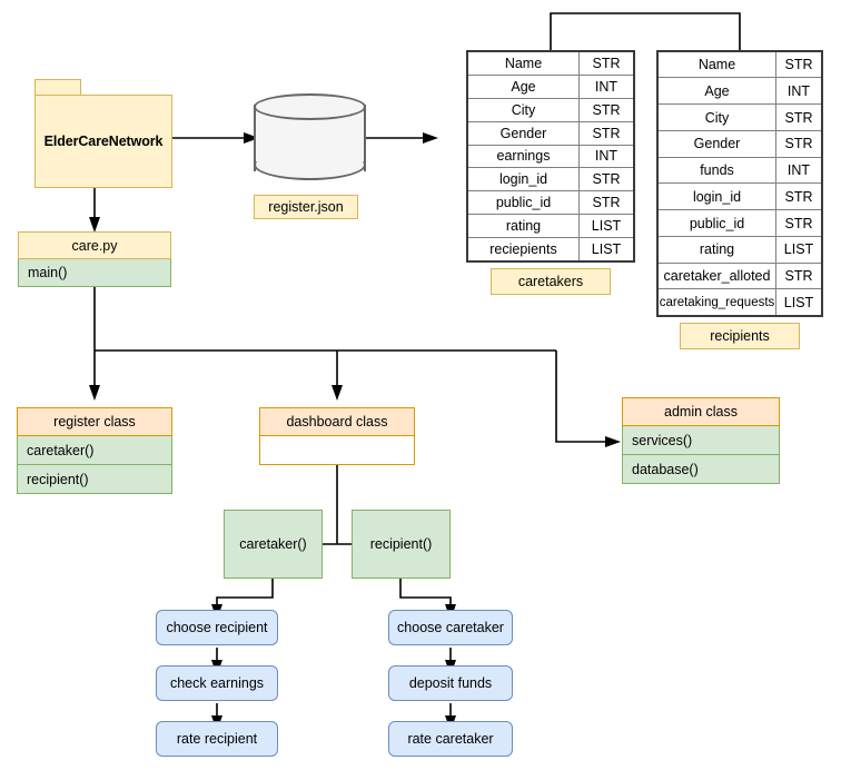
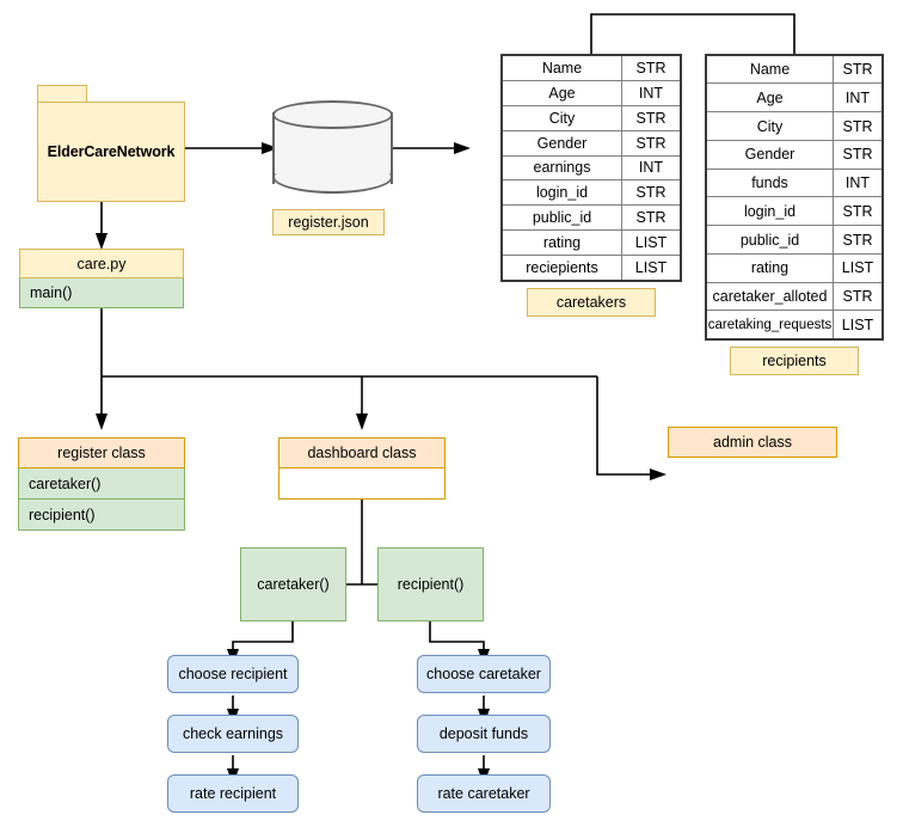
  ElderCareNetwork
  register.json
  care.py
  main()
  Name	STR
  Age	INT
  City	STR
  Gender	STR
  earnings	INT
  login_id	STR
  public_id	STR
  rating	LIST
  reciepients	LIST
  caretakers
  Name	STR
  Age	INT
  City	STR
  Gender	STR
  funds	INT
  login_id	STR
  public_id	STR
  rating	LIST
  caretaker_alloted	STR
  caretaking_requests	LIST
  recipients
  register class
  caretaker()
  recipient()
  dashboard class
  admin class
- services()
- database()
  caretaker()
  recipient()
  choose recipient
  check earnings
  rate recipient
  choose caretaker
  deposit funds
  rate caretaker
